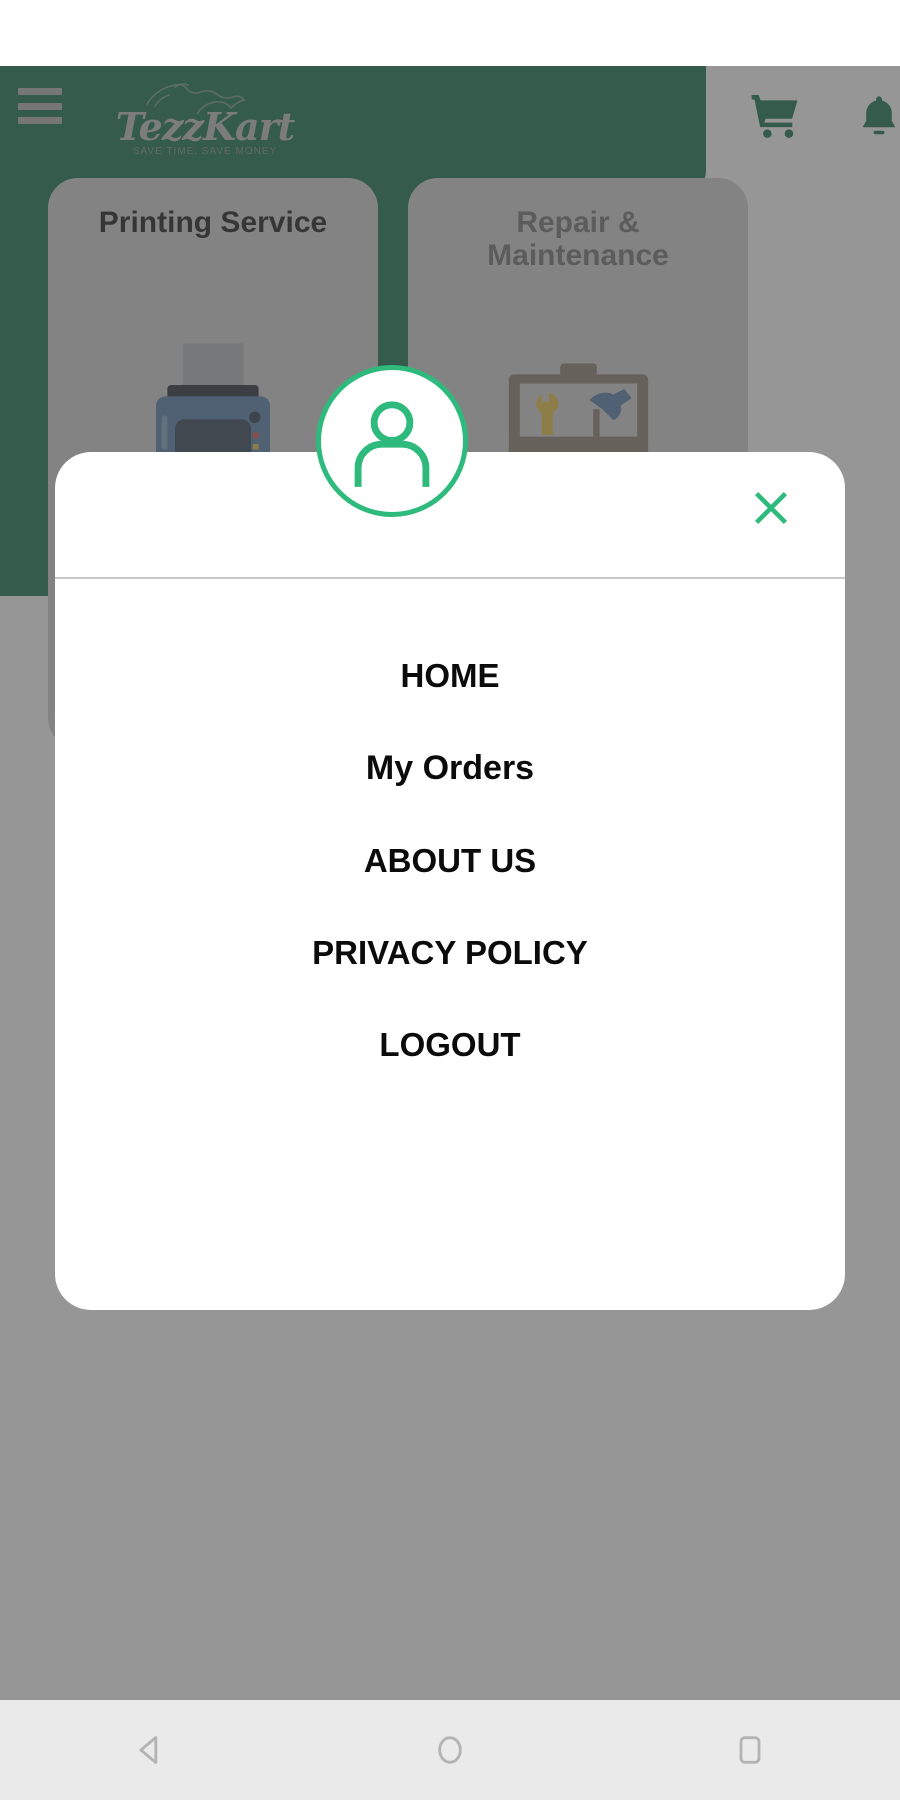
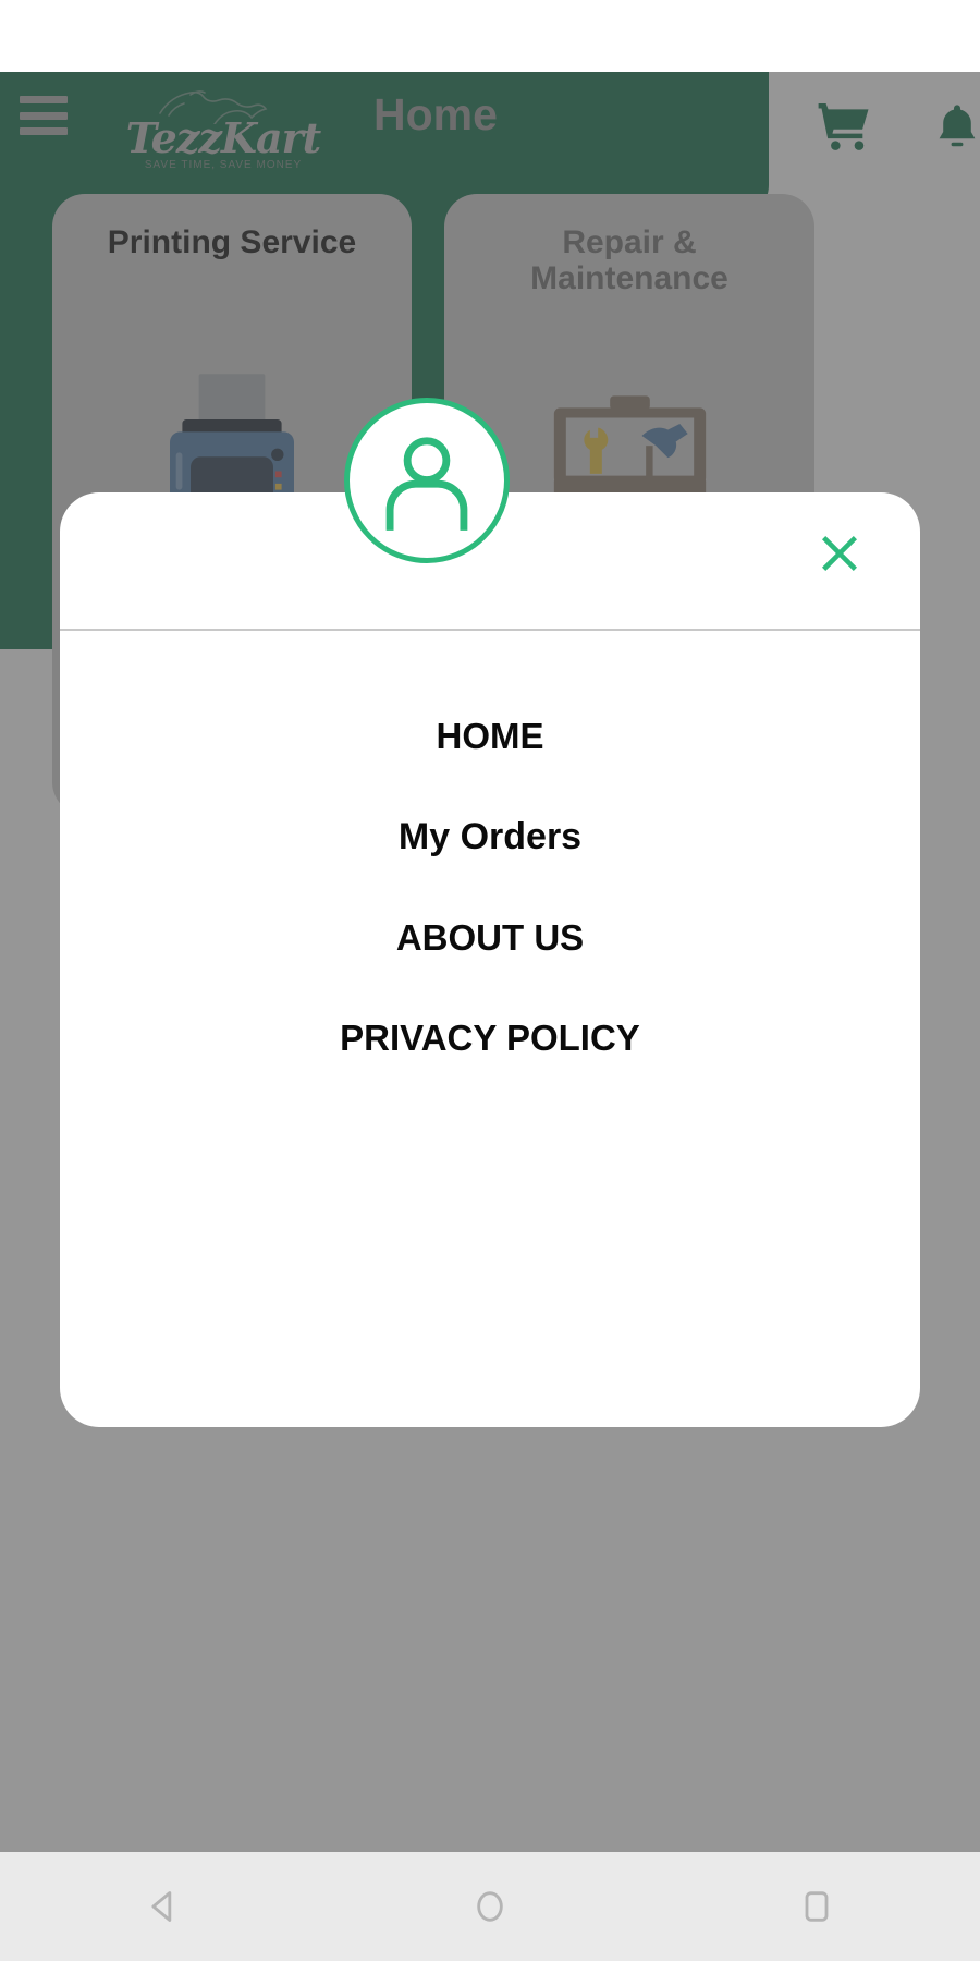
  TezzKart
  SAVE TIME, SAVE MONEY
+ Home
  Printing Service
  Repair &
  Maintenance
  HOME
  My Orders
  ABOUT US
  PRIVACY POLICY
- LOGOUT
